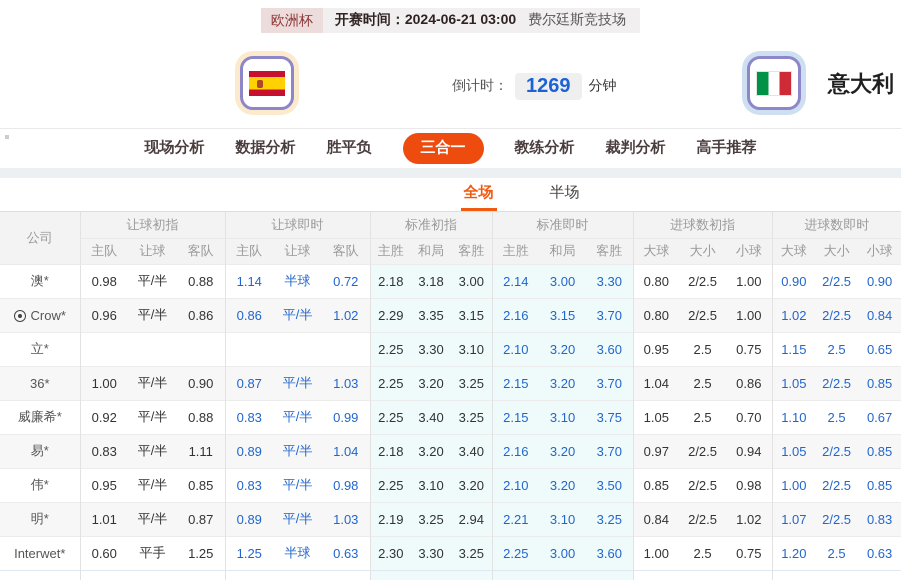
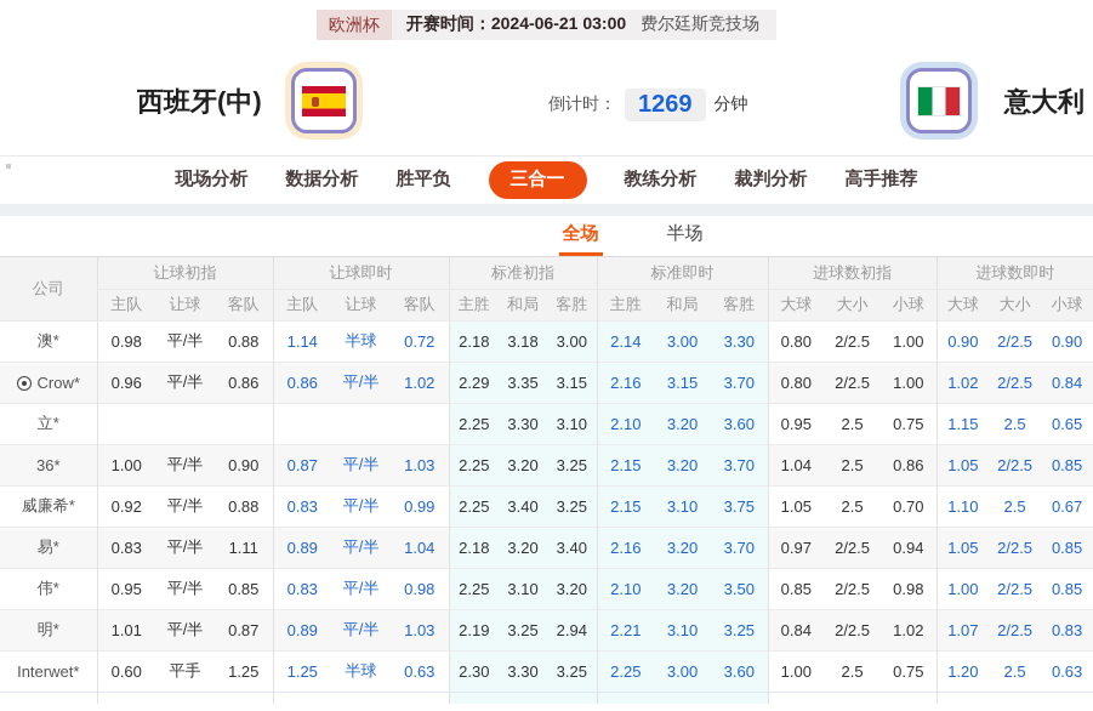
  欧洲杯
  开赛时间：2024-06-21 03:00
  费尔廷斯竞技场
+ 西班牙(中)
  倒计时：
  1269
  分钟
  意大利
  现场分析
  数据分析
  胜平负
  三合一
  教练分析
  裁判分析
  高手推荐
  全场
  半场
  公司	让球初指	让球即时	标准初指	标准即时	进球数初指	进球数即时
  主队	让球	客队	主队	让球	客队	主胜	和局	客胜	主胜	和局	客胜	大球	大小	小球	大球	大小	小球
  澳*	0.98	平/半	0.88	1.14	半球	0.72	2.18	3.18	3.00	2.14	3.00	3.30	0.80	2/2.5	1.00	0.90	2/2.5	0.90
  Crow*	0.96	平/半	0.86	0.86	平/半	1.02	2.29	3.35	3.15	2.16	3.15	3.70	0.80	2/2.5	1.00	1.02	2/2.5	0.84
  立*							2.25	3.30	3.10	2.10	3.20	3.60	0.95	2.5	0.75	1.15	2.5	0.65
  36*	1.00	平/半	0.90	0.87	平/半	1.03	2.25	3.20	3.25	2.15	3.20	3.70	1.04	2.5	0.86	1.05	2/2.5	0.85
  威廉希*	0.92	平/半	0.88	0.83	平/半	0.99	2.25	3.40	3.25	2.15	3.10	3.75	1.05	2.5	0.70	1.10	2.5	0.67
  易*	0.83	平/半	1.11	0.89	平/半	1.04	2.18	3.20	3.40	2.16	3.20	3.70	0.97	2/2.5	0.94	1.05	2/2.5	0.85
  伟*	0.95	平/半	0.85	0.83	平/半	0.98	2.25	3.10	3.20	2.10	3.20	3.50	0.85	2/2.5	0.98	1.00	2/2.5	0.85
  明*	1.01	平/半	0.87	0.89	平/半	1.03	2.19	3.25	2.94	2.21	3.10	3.25	0.84	2/2.5	1.02	1.07	2/2.5	0.83
  Interwet*	0.60	平手	1.25	1.25	半球	0.63	2.30	3.30	3.25	2.25	3.00	3.60	1.00	2.5	0.75	1.20	2.5	0.63
